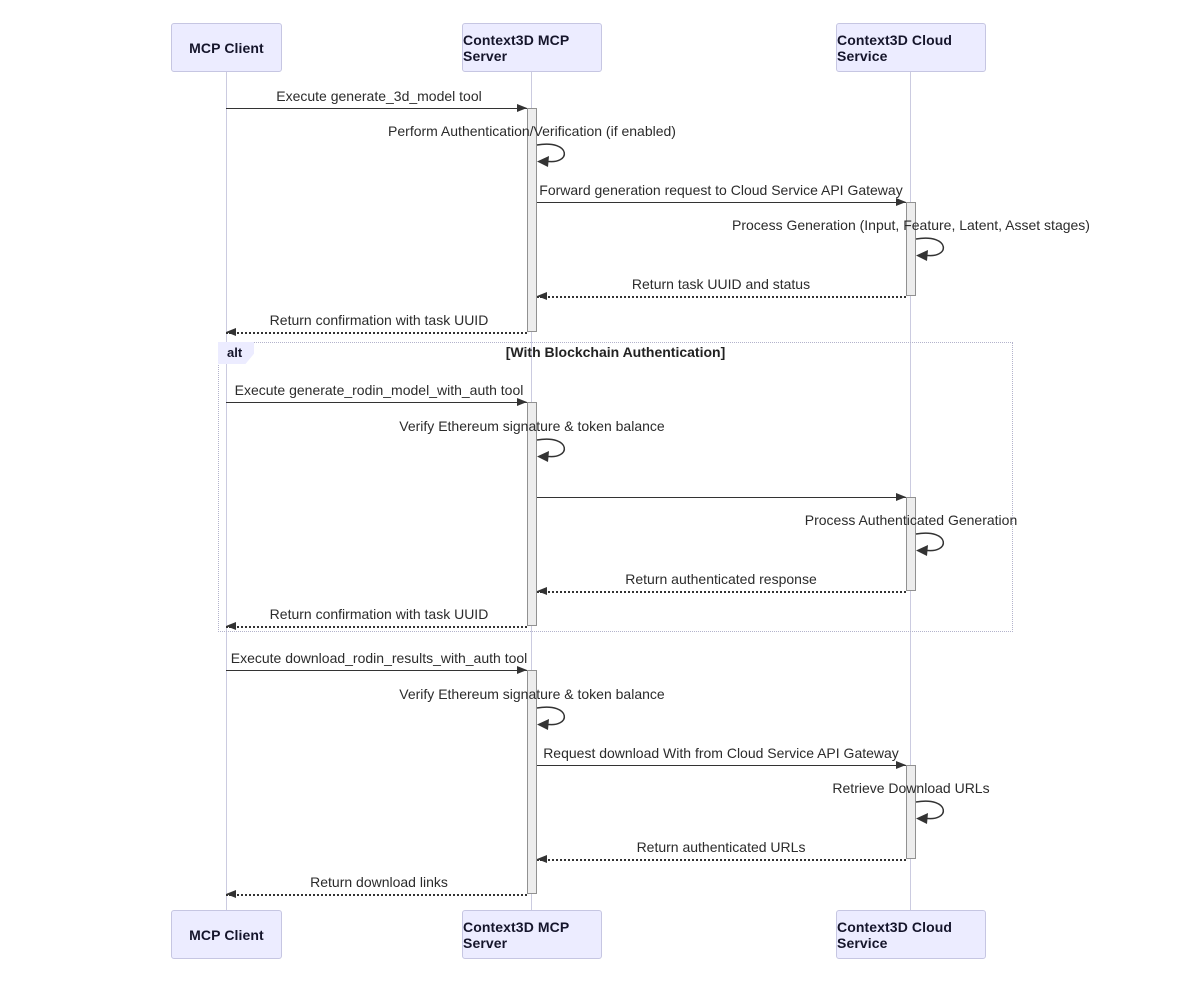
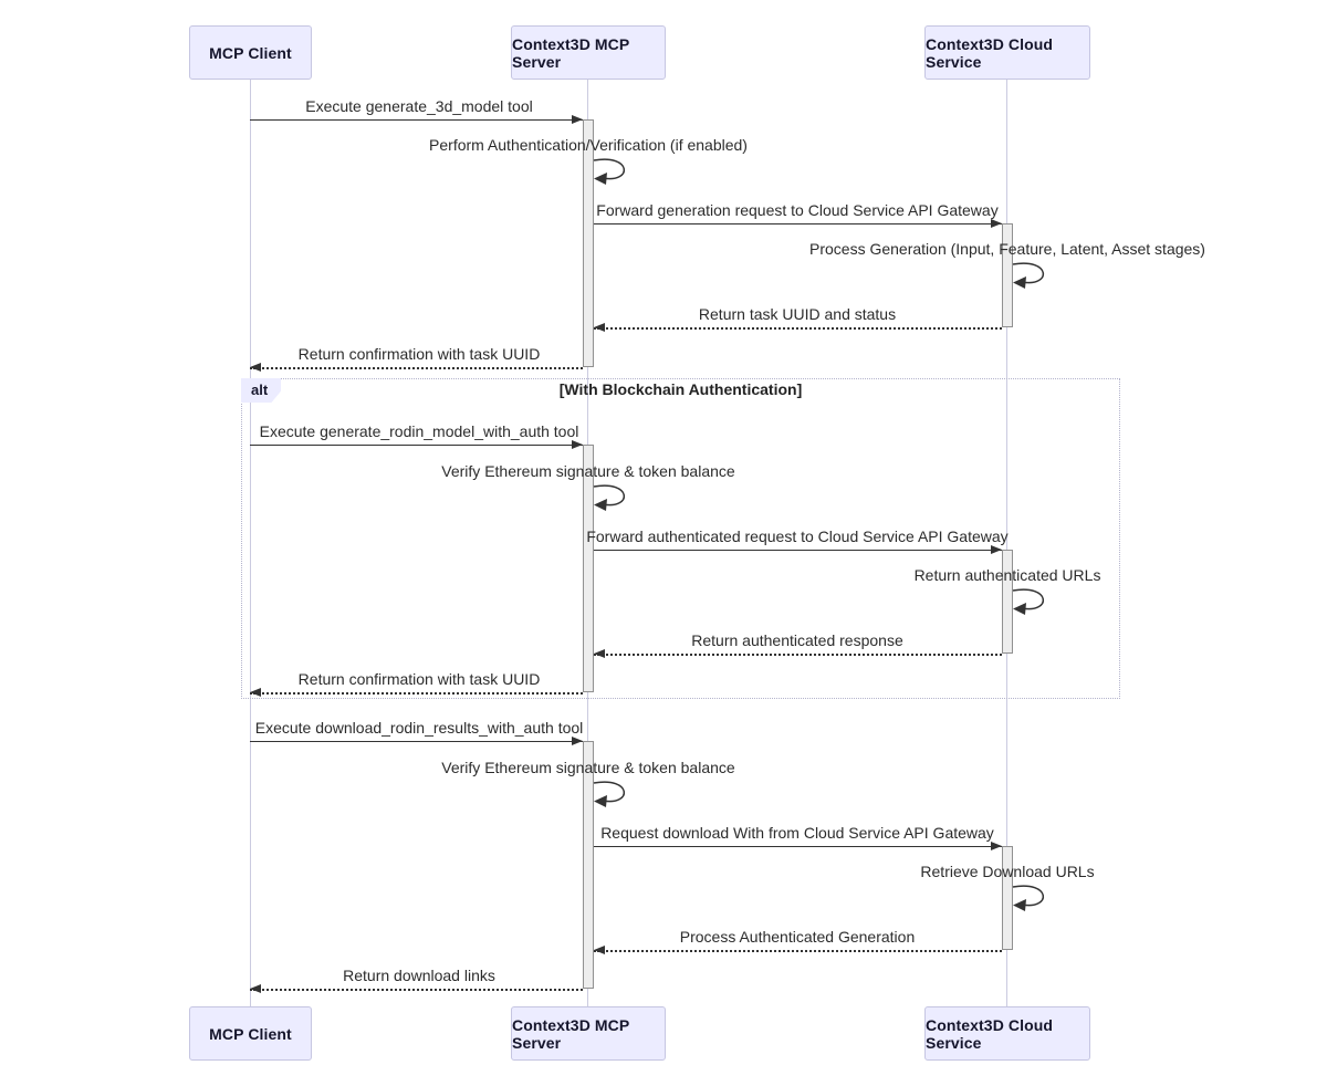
  alt
  [With Blockchain Authentication]
  Execute generate_3d_model tool
  Perform Authentication/Verification (if enabled)
  Forward generation request to Cloud Service API Gateway
  Process Generation (Input, Feature, Latent, Asset stages)
  Return task UUID and status
  Return confirmation with task UUID
  Execute generate_rodin_model_with_auth tool
  Verify Ethereum signature & token balance
+ Forward authenticated request to Cloud Service API Gateway
- Process Authenticated Generation
+ Return authenticated URLs
  Return authenticated response
  Return confirmation with task UUID
  Execute download_rodin_results_with_auth tool
  Verify Ethereum signature & token balance
  Request download With from Cloud Service API Gateway
  Retrieve Download URLs
- Return authenticated URLs
+ Process Authenticated Generation
  Return download links
  MCP Client
  Context3D MCP Server
  Context3D Cloud Service
  MCP Client
  Context3D MCP Server
  Context3D Cloud Service
